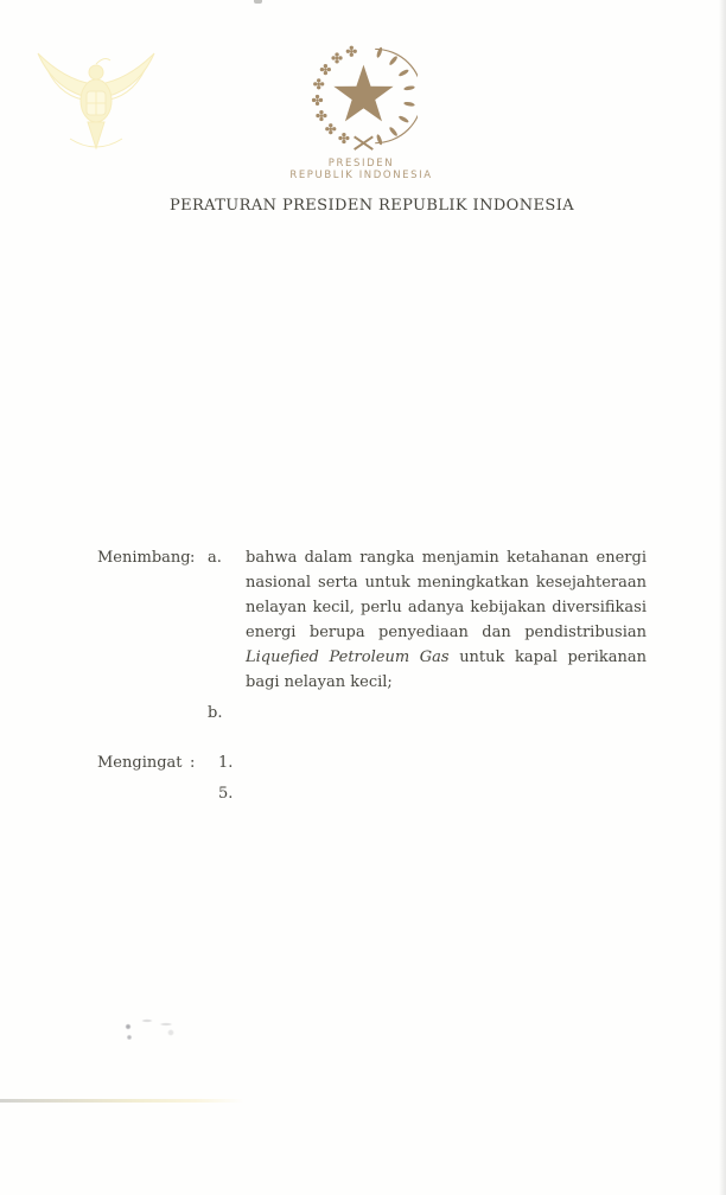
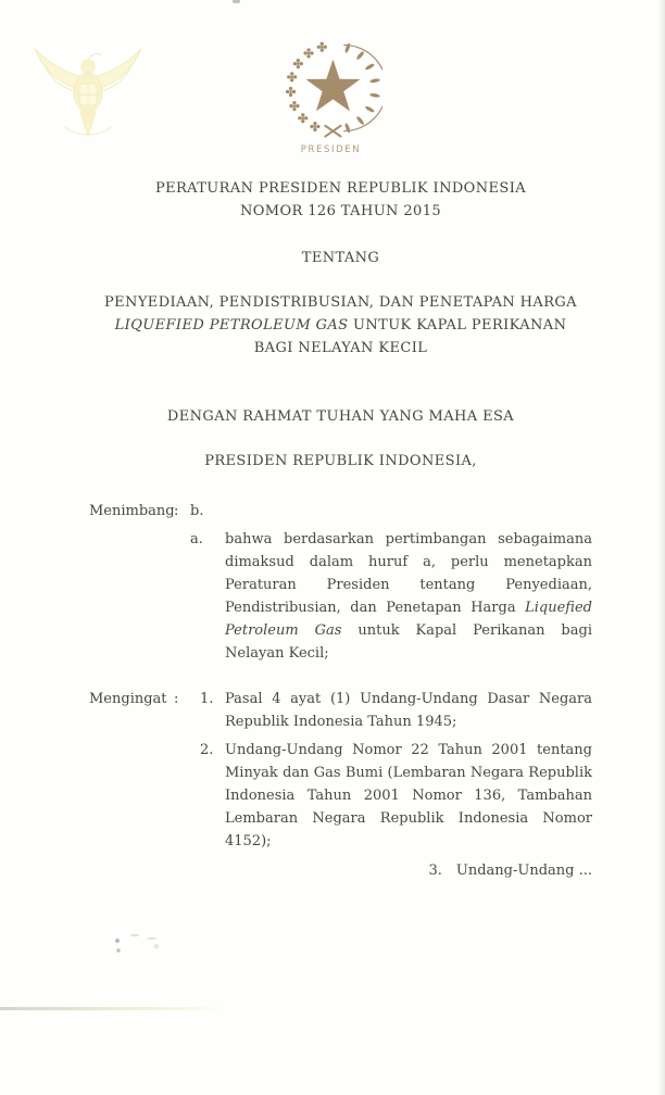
  PRESIDEN
- REPUBLIK INDONESIA
  PERATURAN PRESIDEN REPUBLIK INDONESIA
+ NOMOR 126 TAHUN 2015
+ TENTANG
+ PENYEDIAAN, PENDISTRIBUSIAN, DAN PENETAPAN HARGA
+ LIQUEFIED PETROLEUM GAS UNTUK KAPAL PERIKANAN
+ BAGI NELAYAN KECIL
+ DENGAN RAHMAT TUHAN YANG MAHA ESA
+ PRESIDEN REPUBLIK INDONESIA,
  Menimbang
  :
- a.
+ b.
- bahwa dalam rangka menjamin ketahanan energi nasional serta untuk meningkatkan kesejahteraan nelayan kecil, perlu adanya kebijakan diversifikasi energi berupa penyediaan dan pendistribusian Liquefied Petroleum Gas untuk kapal perikanan bagi nelayan kecil;
- b.
+ a.
+ bahwa berdasarkan pertimbangan sebagaimana dimaksud dalam huruf a, perlu menetapkan Peraturan Presiden tentang Penyediaan, Pendistribusian, dan Penetapan Harga Liquefied Petroleum Gas untuk Kapal Perikanan bagi Nelayan Kecil;
  Mengingat
  :
  1.
+ Pasal 4 ayat (1) Undang-Undang Dasar Negara Republik Indonesia Tahun 1945;
- 5.
+ 2.
+ Undang-Undang Nomor 22 Tahun 2001 tentang Minyak dan Gas Bumi (Lembaran Negara Republik Indonesia Tahun 2001 Nomor 136, Tambahan Lembaran Negara Republik Indonesia Nomor 4152);
+ 3. Undang-Undang ...
